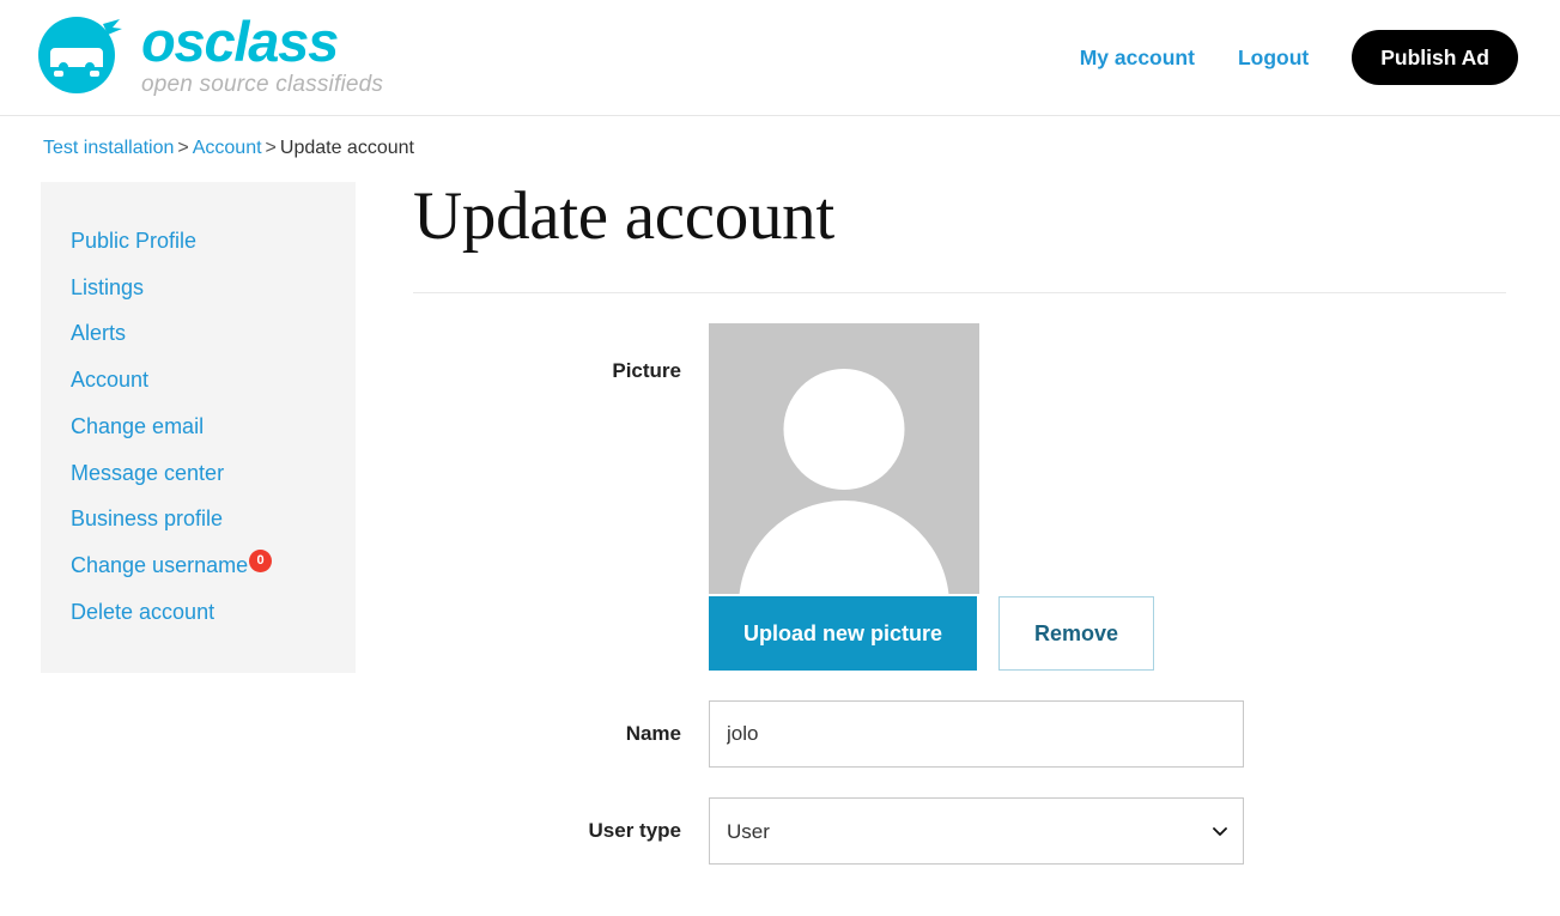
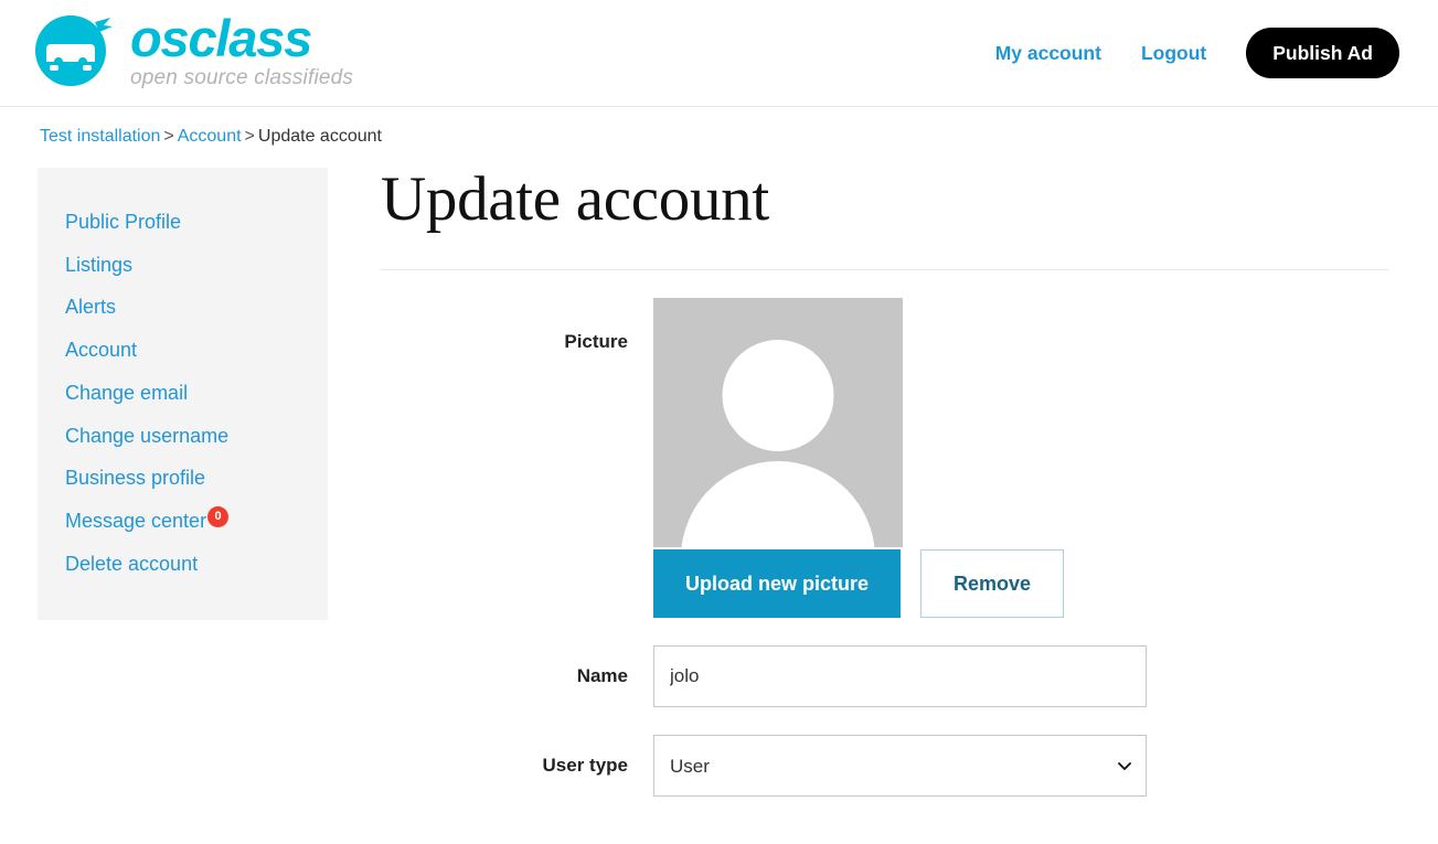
  osclass
  open source classifieds
  My account
  Logout
  Publish Ad
  Test installation > Account > Update account
  Public Profile
  Listings
  Alerts
  Account
  Change email
- Message center
+ Change username
  Business profile
- Change username
+ Message center
  0
  Delete account
  Update account
  Picture
  Upload new picture
  Remove
  Name
  jolo
  User type
  User
